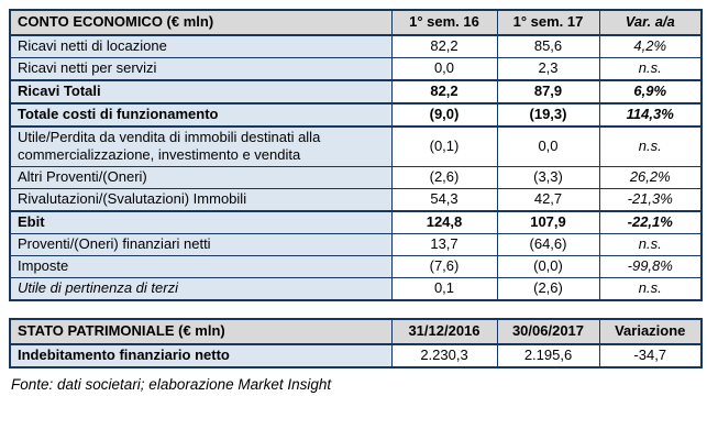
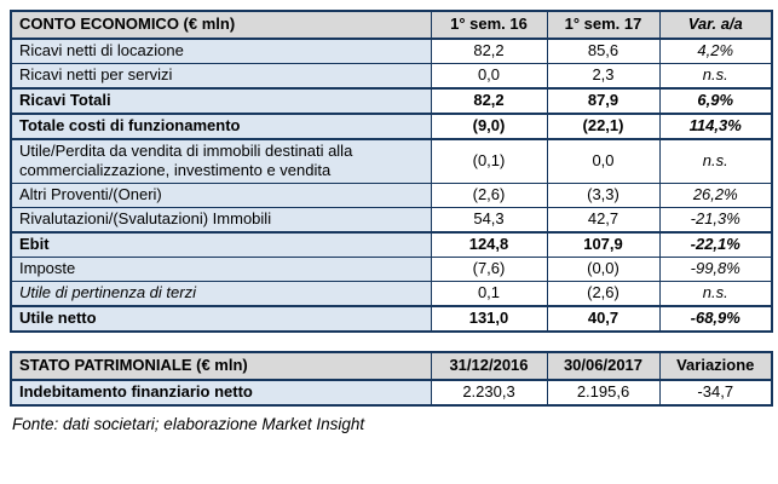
  CONTO ECONOMICO (€ mln)	1° sem. 16	1° sem. 17	Var. a/a
  Ricavi netti di locazione	82,2	85,6	4,2%
  Ricavi netti per servizi	0,0	2,3	n.s.
  Ricavi Totali	82,2	87,9	6,9%
- Totale costi di funzionamento	(9,0)	(19,3)	114,3%
+ Totale costi di funzionamento	(9,0)	(22,1)	114,3%
  Utile/Perdita da vendita di immobili destinati alla commercializzazione, investimento e vendita	(0,1)	0,0	n.s.
  Altri Proventi/(Oneri)	(2,6)	(3,3)	26,2%
  Rivalutazioni/(Svalutazioni) Immobili	54,3	42,7	-21,3%
  Ebit	124,8	107,9	-22,1%
- Proventi/(Oneri) finanziari netti	13,7	(64,6)	n.s.
  Imposte	(7,6)	(0,0)	-99,8%
  Utile di pertinenza di terzi	0,1	(2,6)	n.s.
+ Utile netto	131,0	40,7	-68,9%
  STATO PATRIMONIALE (€ mln)	31/12/2016	30/06/2017	Variazione
  Indebitamento finanziario netto	2.230,3	2.195,6	-34,7
  Fonte: dati societari; elaborazione Market Insight
